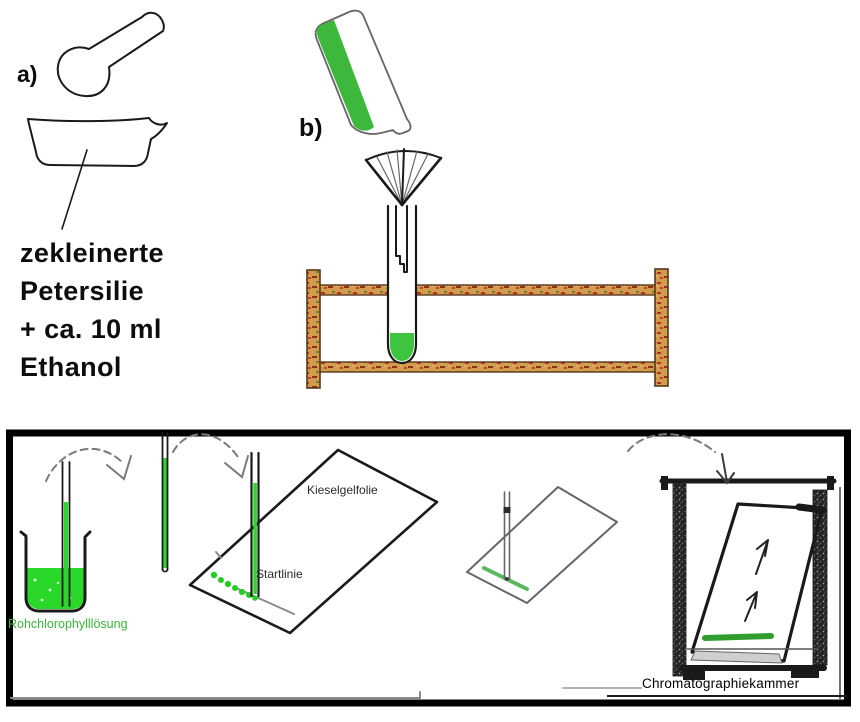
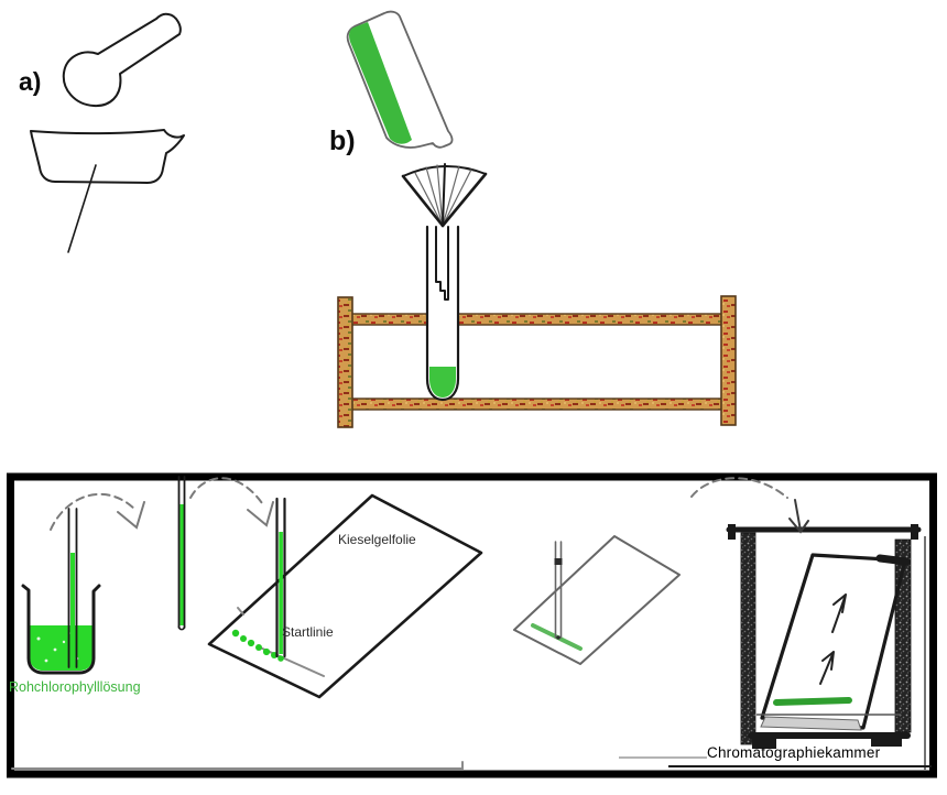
  a)
  b)
- zekleinerte
- Petersilie
- + ca. 10 ml
- Ethanol
  Rohchlorophylllösung
  Kieselgelfolie
  Startlinie
  Chromatographiekammer
